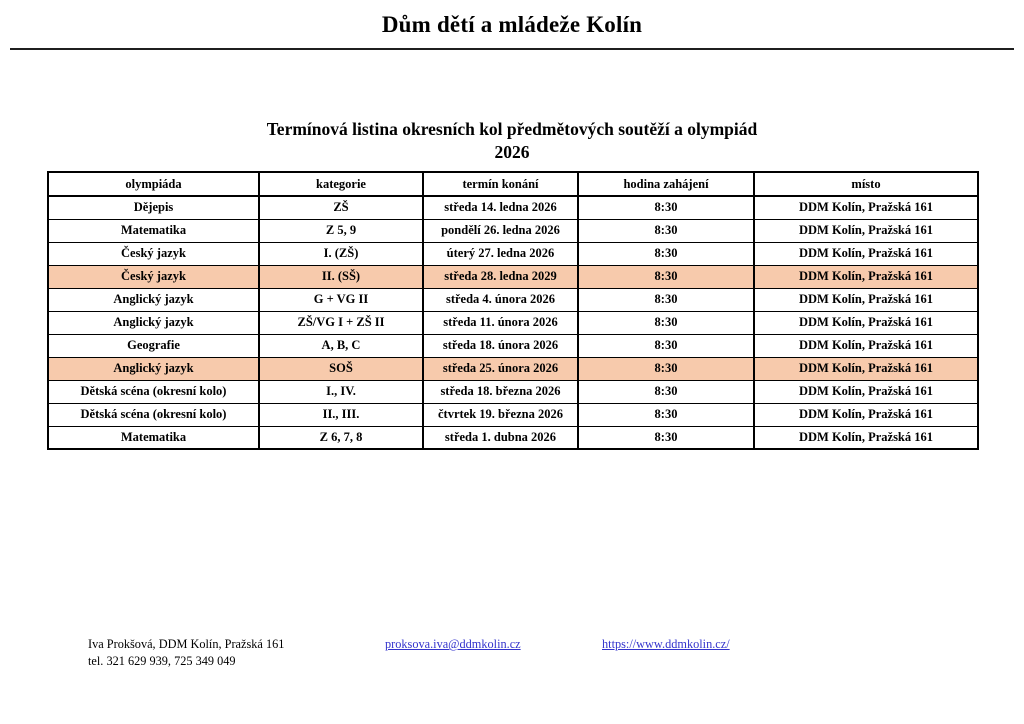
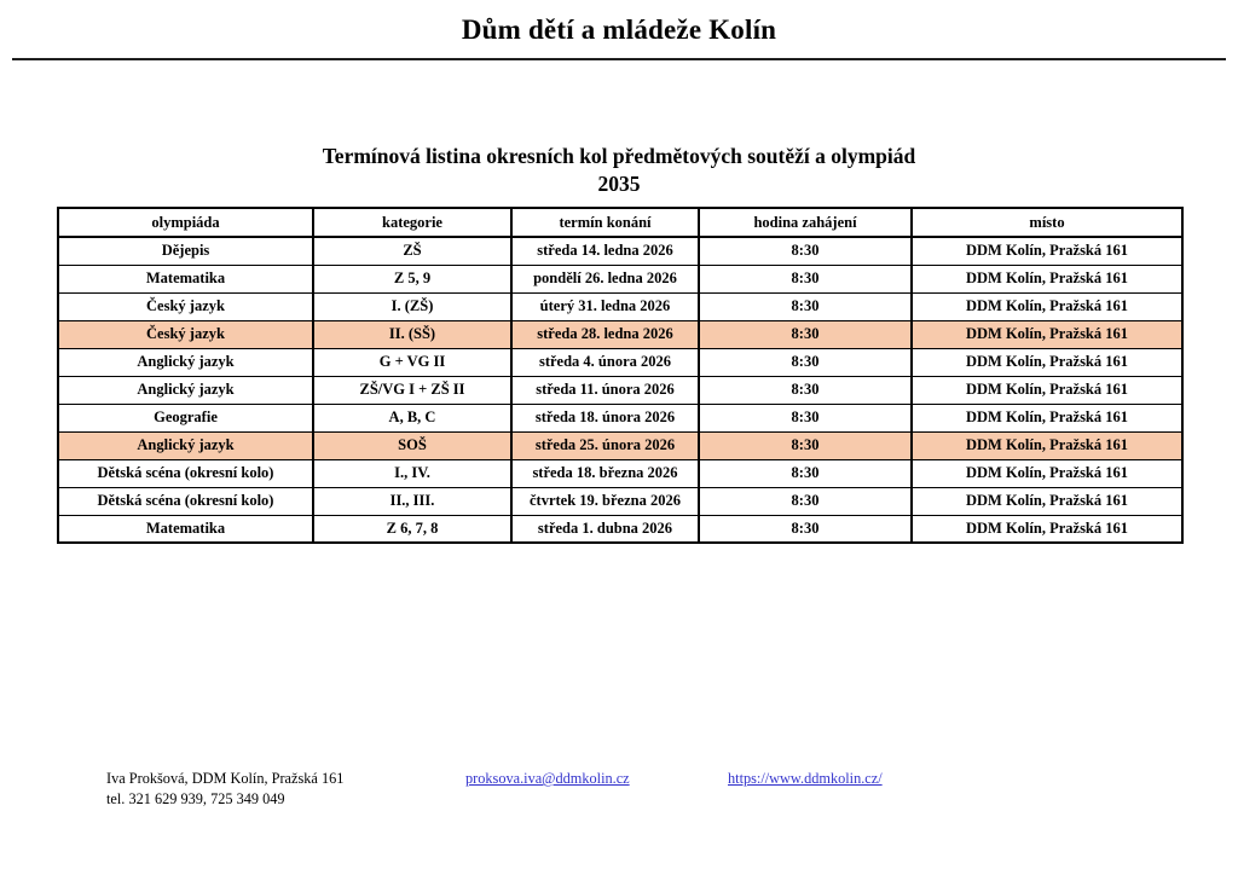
  Dům dětí a mládeže Kolín
  Termínová listina okresních kol předmětových soutěží a olympiád
- 2026
+ 2035
  olympiáda	kategorie	termín konání	hodina zahájení	místo
  Dějepis	ZŠ	středa 14. ledna 2026	8:30	DDM Kolín, Pražská 161
  Matematika	Z 5, 9	pondělí 26. ledna 2026	8:30	DDM Kolín, Pražská 161
- Český jazyk	I. (ZŠ)	úterý 27. ledna 2026	8:30	DDM Kolín, Pražská 161
+ Český jazyk	I. (ZŠ)	úterý 31. ledna 2026	8:30	DDM Kolín, Pražská 161
- Český jazyk	II. (SŠ)	středa 28. ledna 2029	8:30	DDM Kolín, Pražská 161
+ Český jazyk	II. (SŠ)	středa 28. ledna 2026	8:30	DDM Kolín, Pražská 161
  Anglický jazyk	G + VG II	středa 4. února 2026	8:30	DDM Kolín, Pražská 161
  Anglický jazyk	ZŠ/VG I + ZŠ II	středa 11. února 2026	8:30	DDM Kolín, Pražská 161
  Geografie	A, B, C	středa 18. února 2026	8:30	DDM Kolín, Pražská 161
  Anglický jazyk	SOŠ	středa 25. února 2026	8:30	DDM Kolín, Pražská 161
  Dětská scéna (okresní kolo)	I., IV.	středa 18. března 2026	8:30	DDM Kolín, Pražská 161
  Dětská scéna (okresní kolo)	II., III.	čtvrtek 19. března 2026	8:30	DDM Kolín, Pražská 161
  Matematika	Z 6, 7, 8	středa 1. dubna 2026	8:30	DDM Kolín, Pražská 161
  Iva Prokšová, DDM Kolín, Pražská 161
  tel. 321 629 939, 725 349 049
  proksova.iva@ddmkolin.cz
  https://www.ddmkolin.cz/
